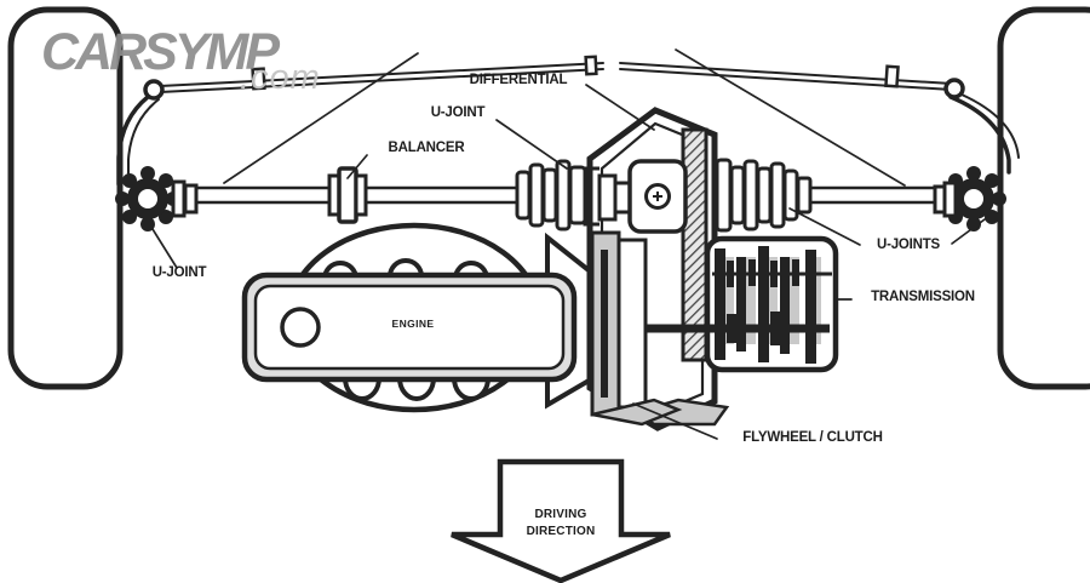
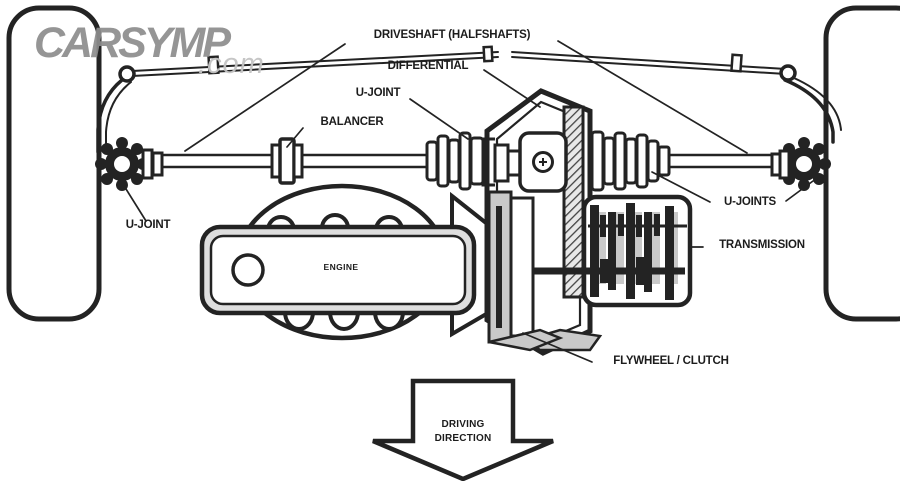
+ DRIVESHAFT (HALFSHAFTS)
  DIFFERENTIAL
  U-JOINT
  BALANCER
  U-JOINT
  U-JOINTS
  TRANSMISSION
  FLYWHEEL / CLUTCH
  ENGINE
  DRIVING
  DIRECTION
  CARSYMP
  .com
